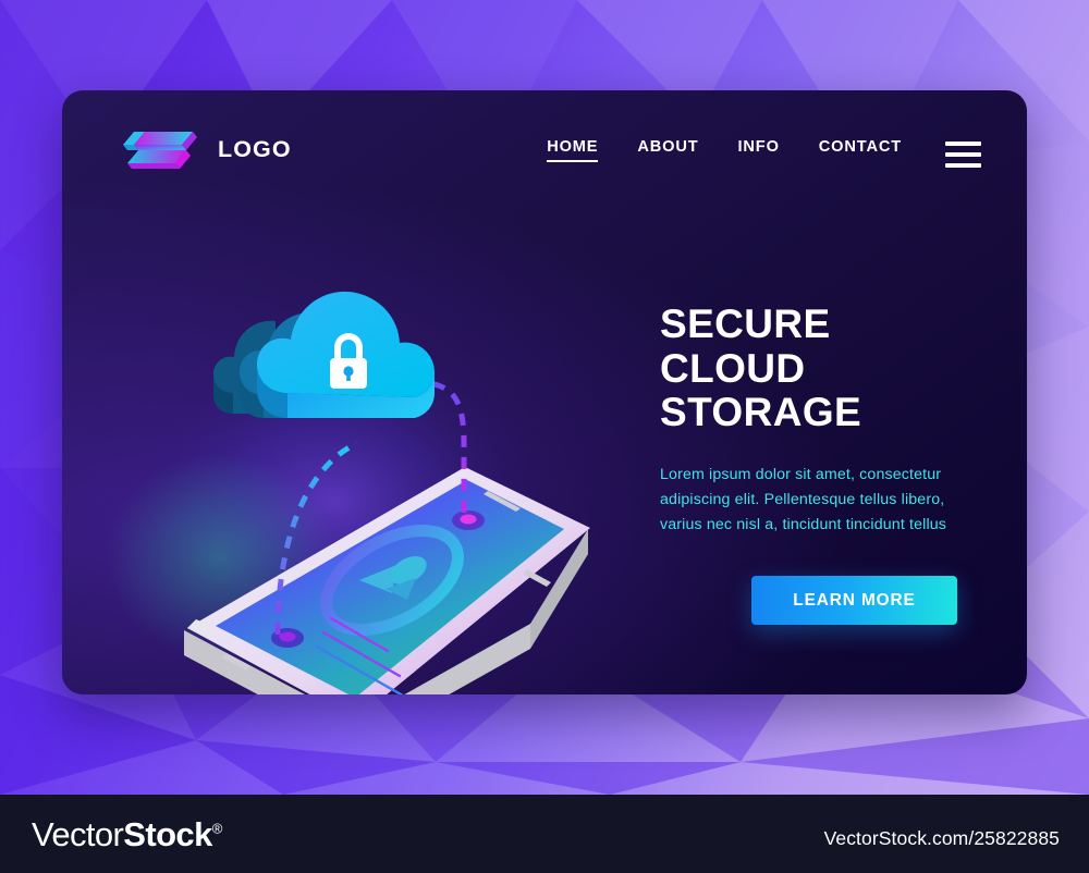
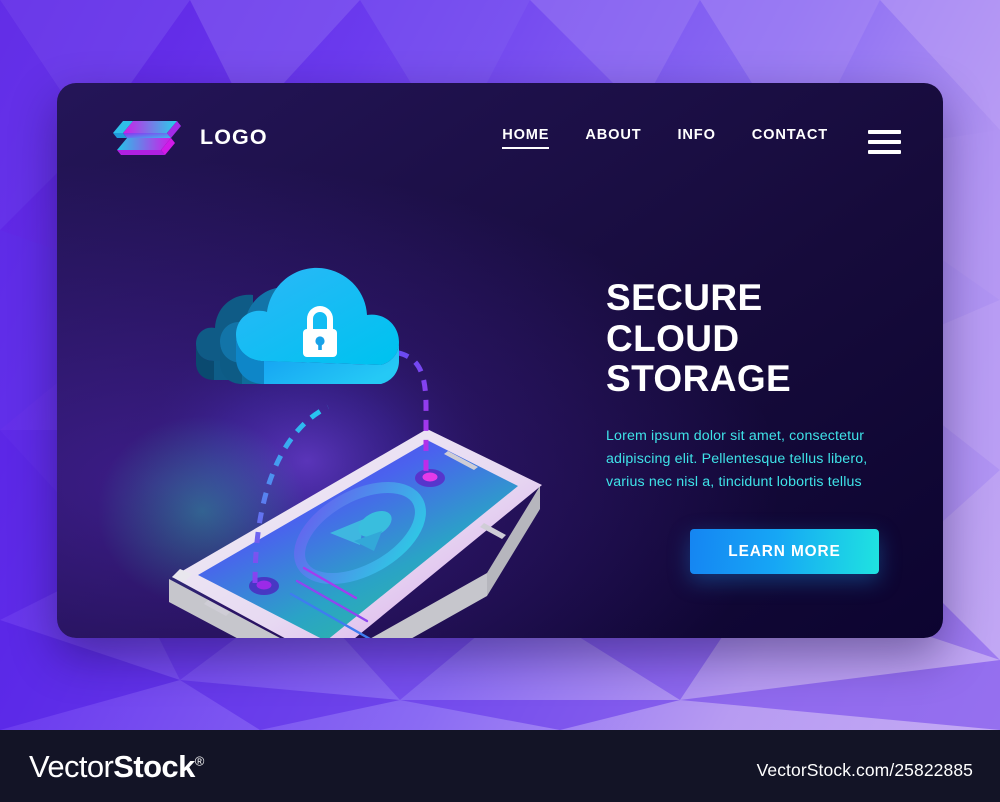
  LOGO
  HOME
  ABOUT
  INFO
  CONTACT
  SECURE CLOUD
  STORAGE
- Lorem ipsum dolor sit amet, consectetur adipiscing elit. Pellentesque tellus libero, varius nec nisl a, tincidunt tincidunt tellus
+ Lorem ipsum dolor sit amet, consectetur adipiscing elit. Pellentesque tellus libero, varius nec nisl a, tincidunt lobortis tellus
  LEARN MORE
  VectorStock®
  VectorStock.com/25822885
